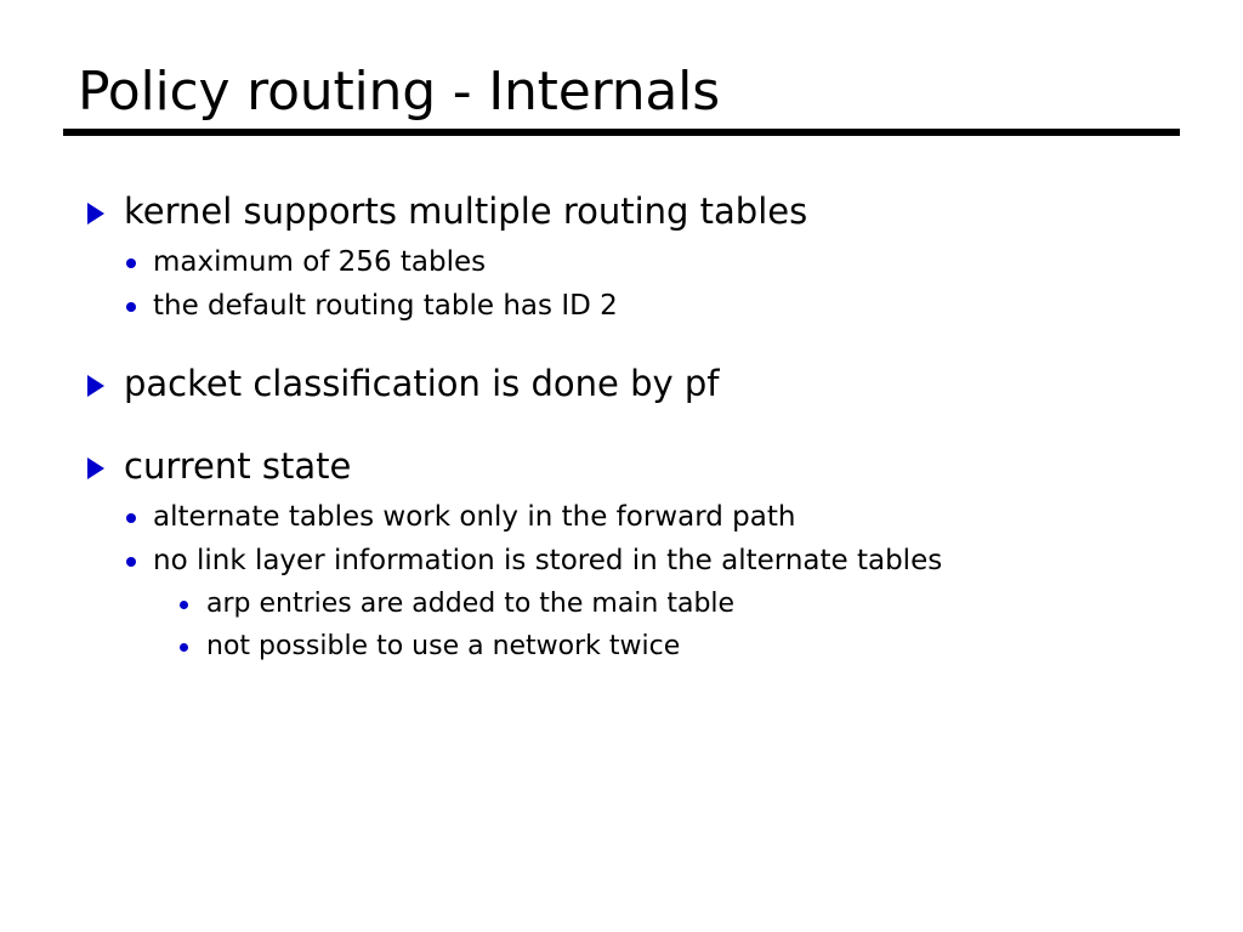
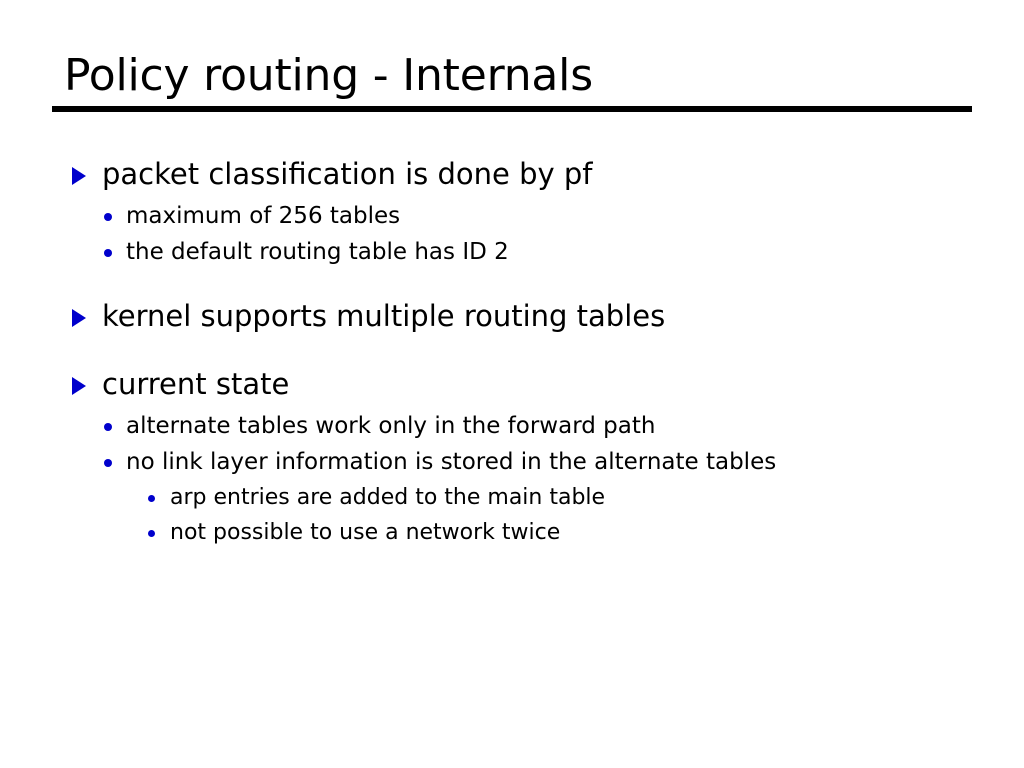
  Policy routing - Internals
- kernel supports multiple routing tables
+ packet classification is done by pf
  maximum of 256 tables
  the default routing table has ID 2
- packet classification is done by pf
+ kernel supports multiple routing tables
  current state
  alternate tables work only in the forward path
  no link layer information is stored in the alternate tables
  arp entries are added to the main table
  not possible to use a network twice
